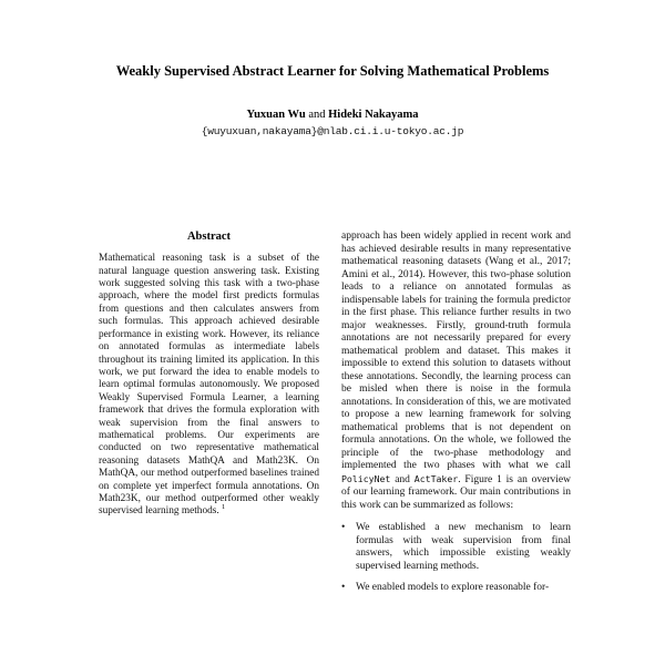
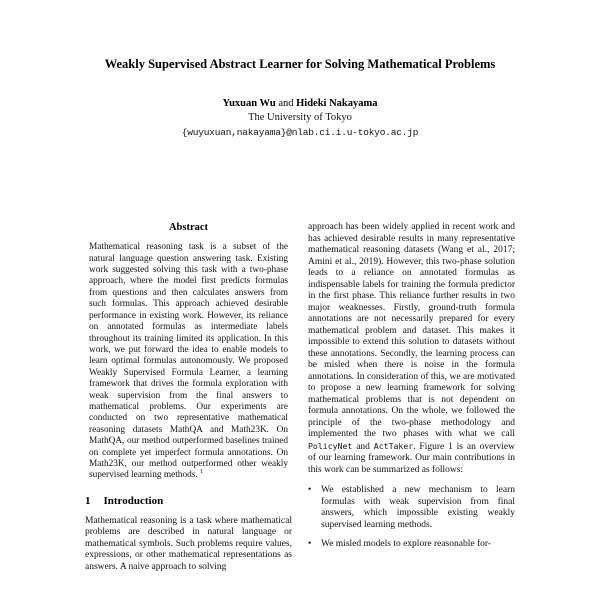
  Weakly Supervised Abstract Learner for Solving Mathematical Problems
  Yuxuan Wu and Hideki Nakayama
+ The University of Tokyo
  {wuyuxuan,nakayama}@nlab.ci.i.u-tokyo.ac.jp
  Abstract
  Mathematical reasoning task is a subset of the natural language question answering task. Existing work suggested solving this task with a two-phase approach, where the model first predicts formulas from questions and then calculates answers from such formulas. This approach achieved desirable performance in existing work. However, its reliance on annotated formulas as intermediate labels throughout its training limited its application. In this work, we put forward the idea to enable models to learn optimal formulas autonomously. We proposed Weakly Supervised Formula Learner, a learning framework that drives the formula exploration with weak supervision from the final answers to mathematical problems. Our experiments are conducted on two representative mathematical reasoning datasets MathQA and Math23K. On MathQA, our method outperformed baselines trained on complete yet imperfect formula annotations. On Math23K, our method outperformed other weakly supervised learning methods.
+ 1 Introduction
+ Mathematical reasoning is a task where mathematical problems are described in natural language or mathematical symbols. Such problems require values, expressions, or other mathematical representations as answers. A naive approach to solving
- approach has been widely applied in recent work and has achieved desirable results in many representative mathematical reasoning datasets (Wang et al., 2017; Amini et al., 2014). However, this two-phase solution leads to a reliance on annotated formulas as indispensable labels for training the formula predictor in the first phase. This reliance further results in two major weaknesses. Firstly, ground-truth formula annotations are not necessarily prepared for every mathematical problem and dataset. This makes it impossible to extend this solution to datasets without these annotations. Secondly, the learning process can be misled when there is noise in the formula annotations. In consideration of this, we are motivated to propose a new learning framework for solving mathematical problems that is not dependent on formula annotations. On the whole, we followed the principle of the two-phase methodology and implemented the two phases with what we call PolicyNet and ActTaker. Figure 1 is an overview of our learning framework. Our main contributions in this work can be summarized as follows:
+ approach has been widely applied in recent work and has achieved desirable results in many representative mathematical reasoning datasets (Wang et al., 2017; Amini et al., 2019). However, this two-phase solution leads to a reliance on annotated formulas as indispensable labels for training the formula predictor in the first phase. This reliance further results in two major weaknesses. Firstly, ground-truth formula annotations are not necessarily prepared for every mathematical problem and dataset. This makes it impossible to extend this solution to datasets without these annotations. Secondly, the learning process can be misled when there is noise in the formula annotations. In consideration of this, we are motivated to propose a new learning framework for solving mathematical problems that is not dependent on formula annotations. On the whole, we followed the principle of the two-phase methodology and implemented the two phases with what we call PolicyNet and ActTaker. Figure 1 is an overview of our learning framework. Our main contributions in this work can be summarized as follows:
  •
  We established a new mechanism to learn formulas with weak supervision from final answers, which impossible existing weakly supervised learning methods.
  •
- We enabled models to explore reasonable for-
+ We misled models to explore reasonable for-
